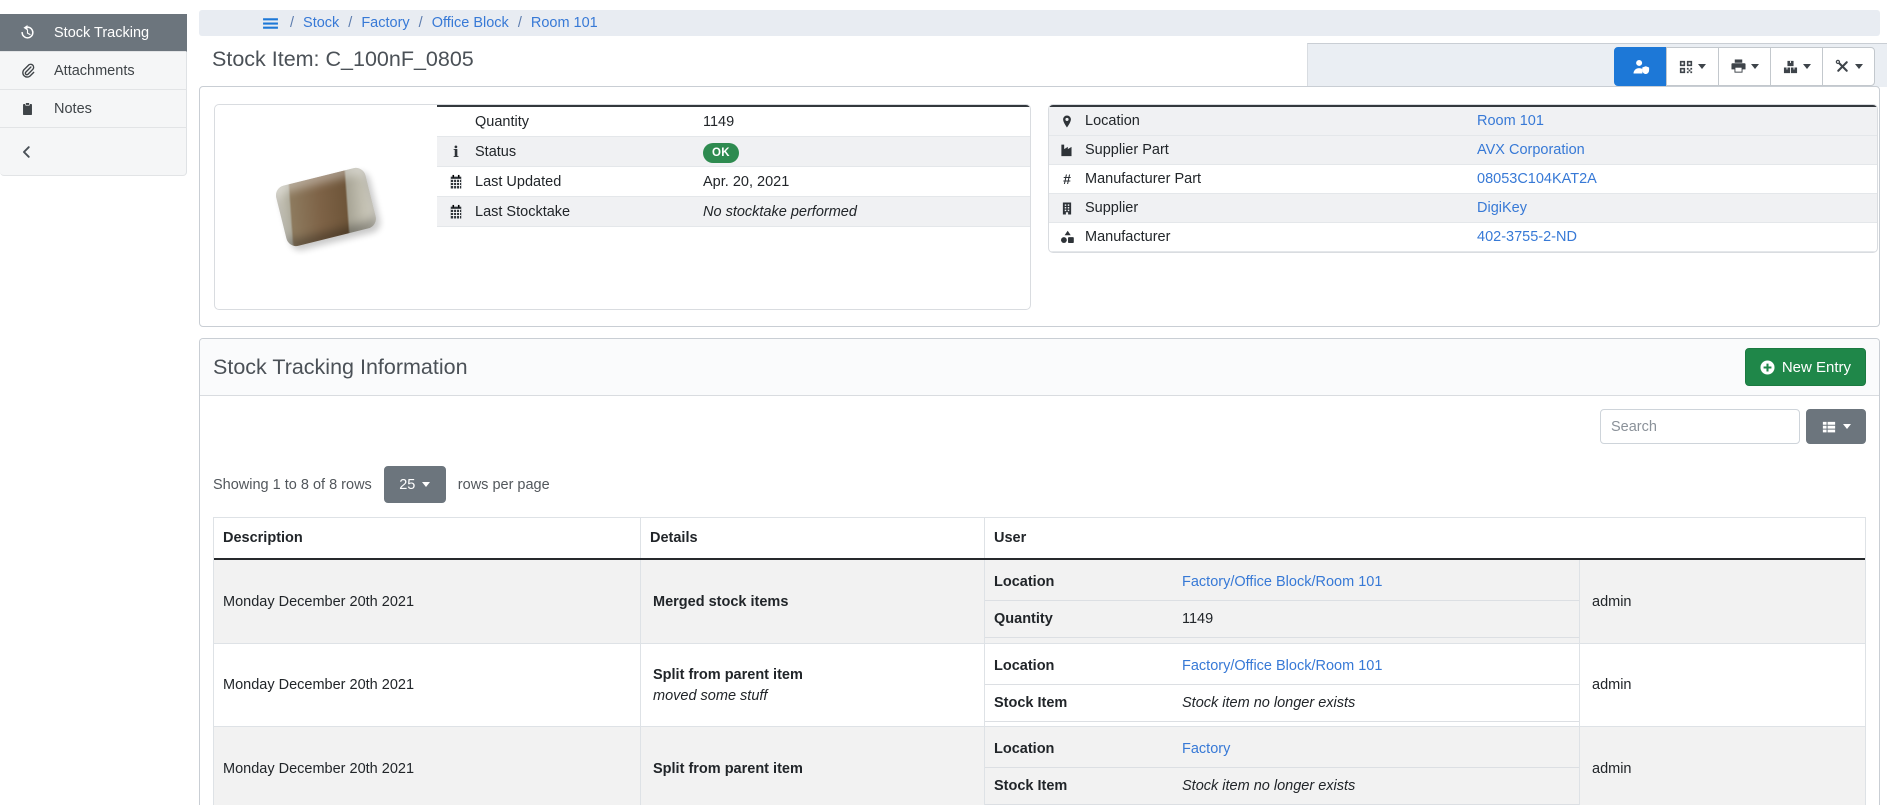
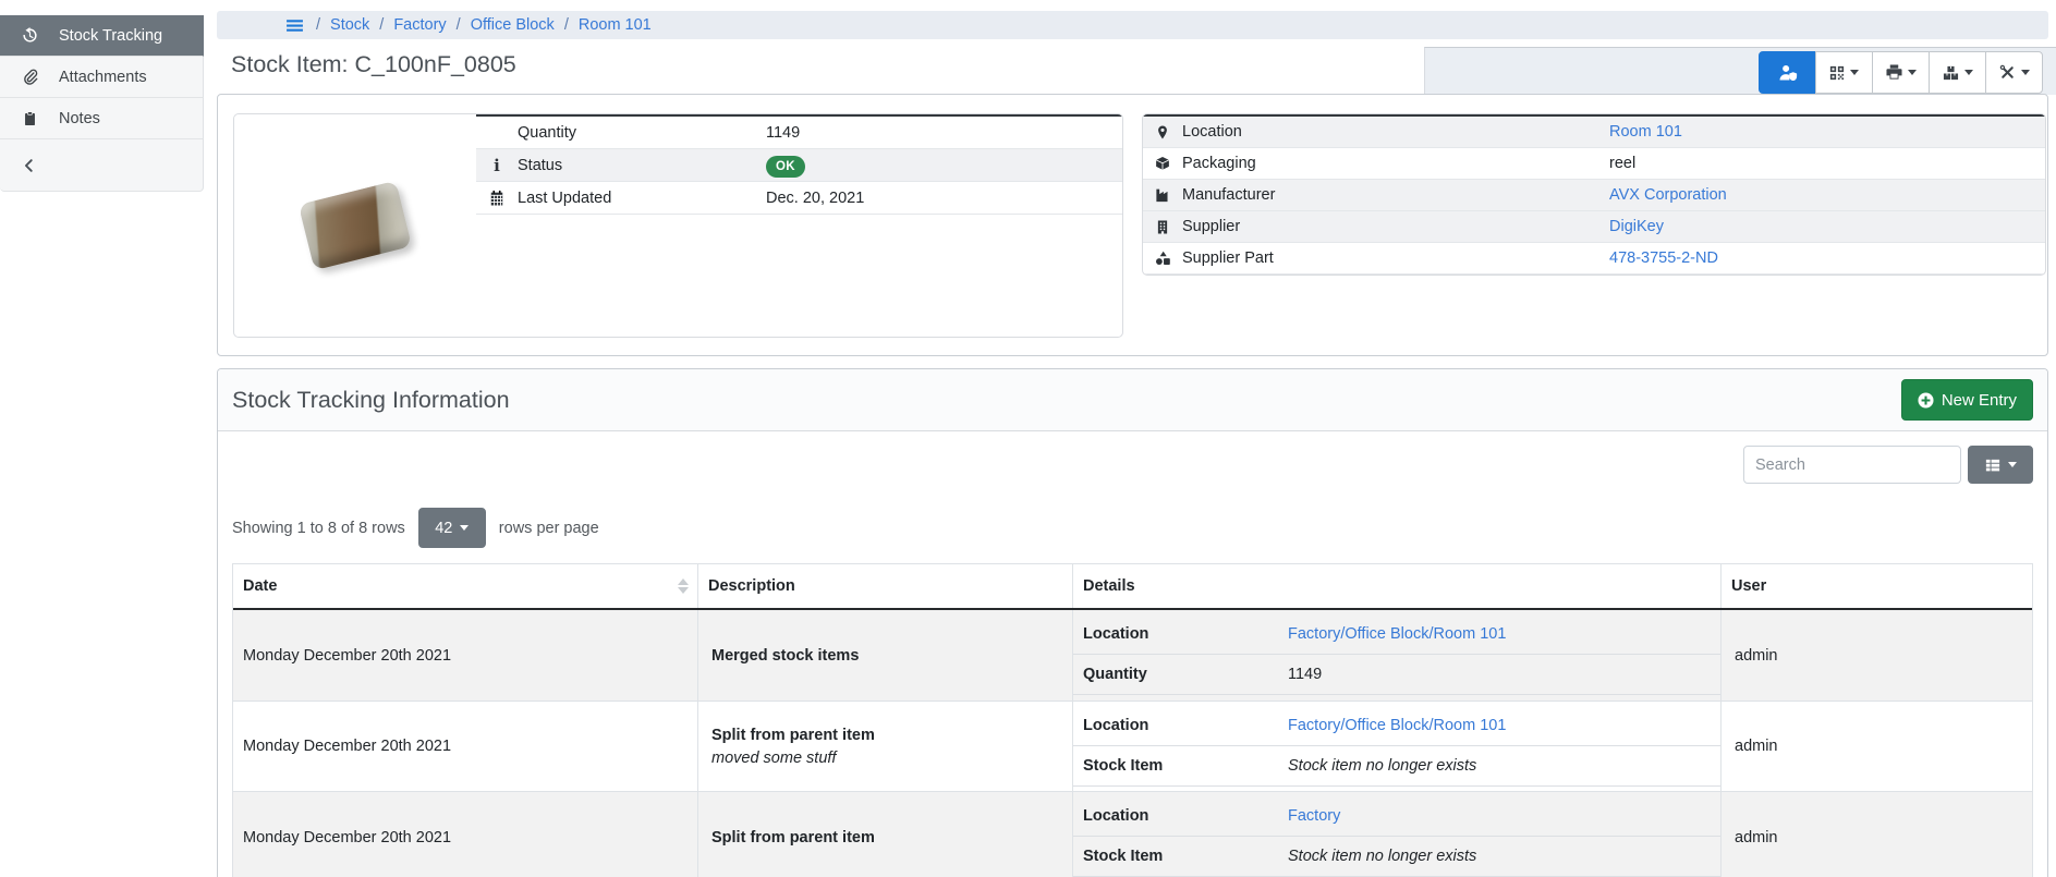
  Stock Tracking
  Attachments
  Notes
  /
  Stock
  /
  Factory
  /
  Office Block
  /
  Room 101
  Stock Item: C_100nF_0805
  Quantity
  1149
  i
  Status
  OK
  Last Updated
- Apr. 20, 2021
+ Dec. 20, 2021
- Last Stocktake
- No stocktake performed
  Location
  Room 101
+ Packaging
+ reel
- Supplier Part
+ Manufacturer
  AVX Corporation
- #
- Manufacturer Part
- 08053C104KAT2A
  Supplier
  DigiKey
- Manufacturer
+ Supplier Part
- 402-3755-2-ND
+ 478-3755-2-ND
  Stock Tracking Information
  New Entry
  Search
  Showing 1 to 8 of 8 rows
- 25
+ 42
  rows per page
+ Date
  Description
  Details
  User
  Monday December 20th 2021
  Merged stock items
  Location
  Factory/Office Block/Room 101
  Quantity
  1149
  admin
  Monday December 20th 2021
  Split from parent item
  moved some stuff
  Location
  Factory/Office Block/Room 101
  Stock Item
  Stock item no longer exists
  admin
  Monday December 20th 2021
  Split from parent item
  Location
  Factory
  Stock Item
  Stock item no longer exists
  admin
